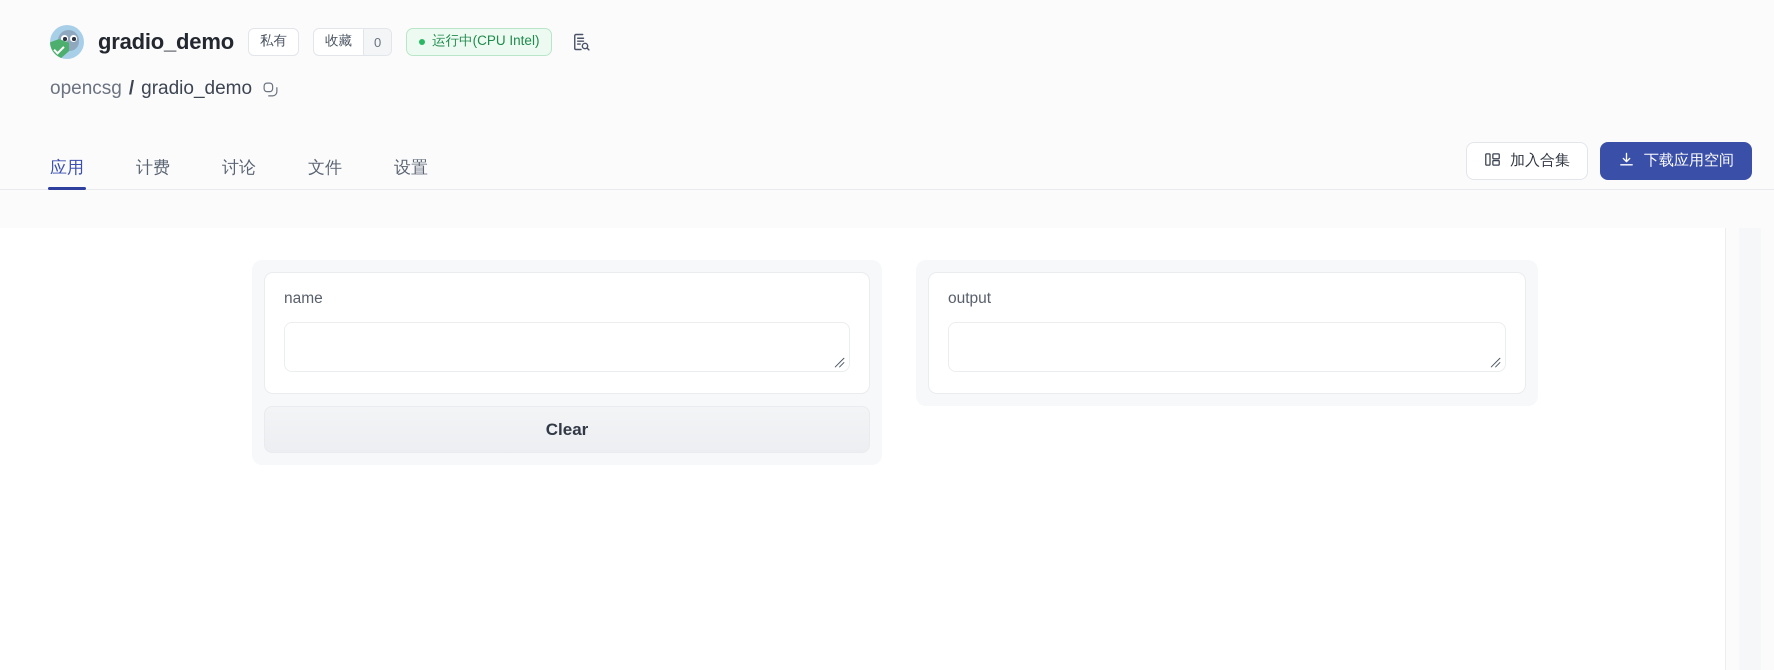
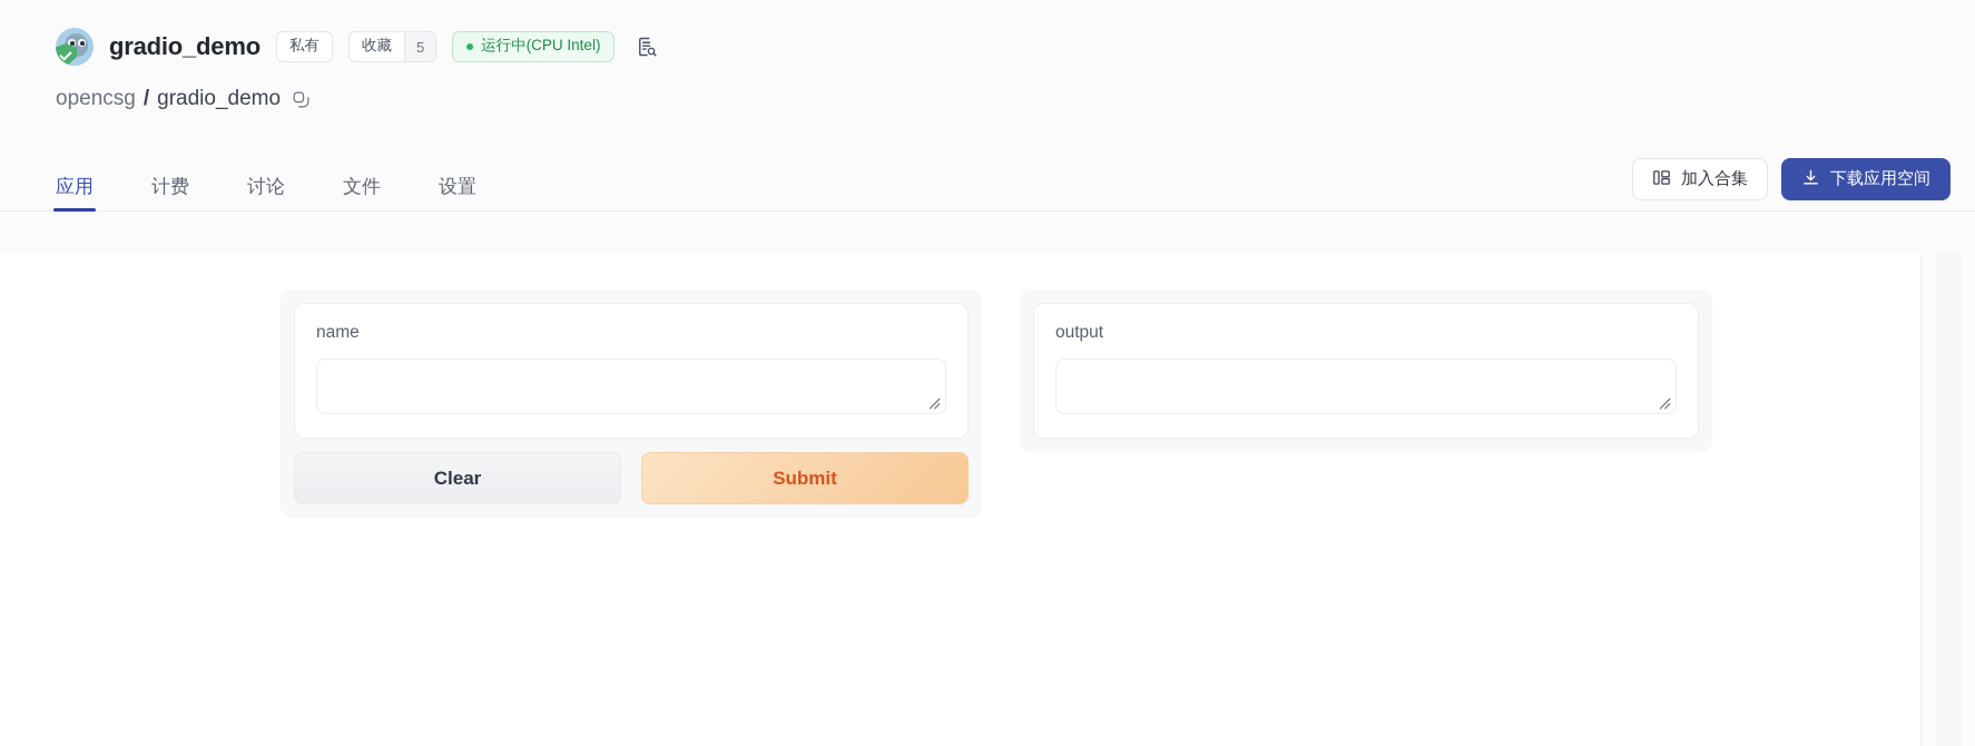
  gradio_demo
  私有
  收藏
- 0
+ 5
  运行中(CPU Intel)
  opencsg
  /
  gradio_demo
  应用
  计费
  讨论
  文件
  设置
  加入合集
  下载应用空间
  name
  Clear
+ Submit
  output
